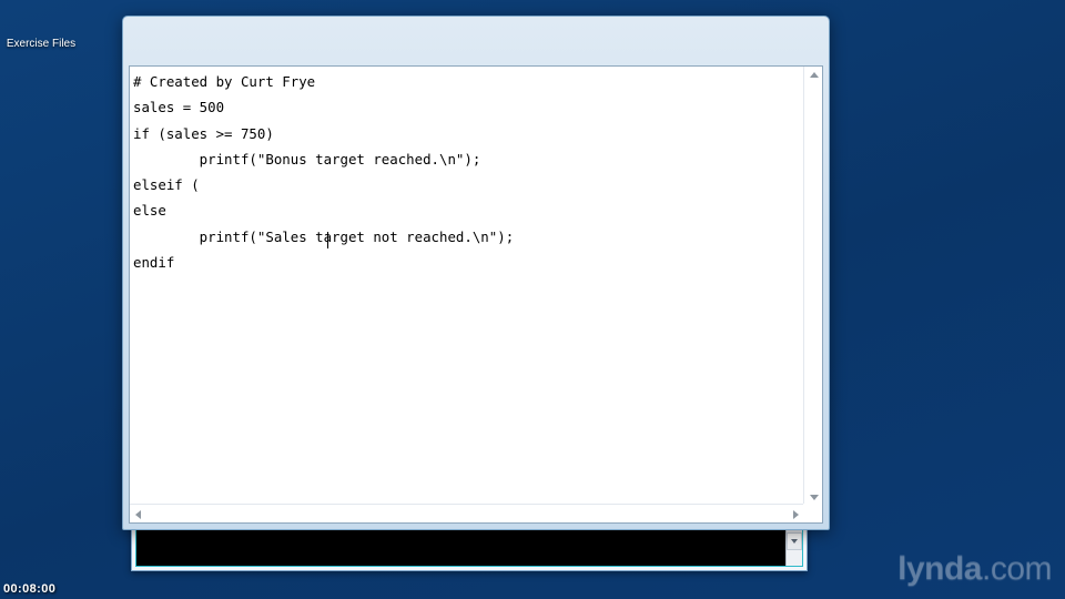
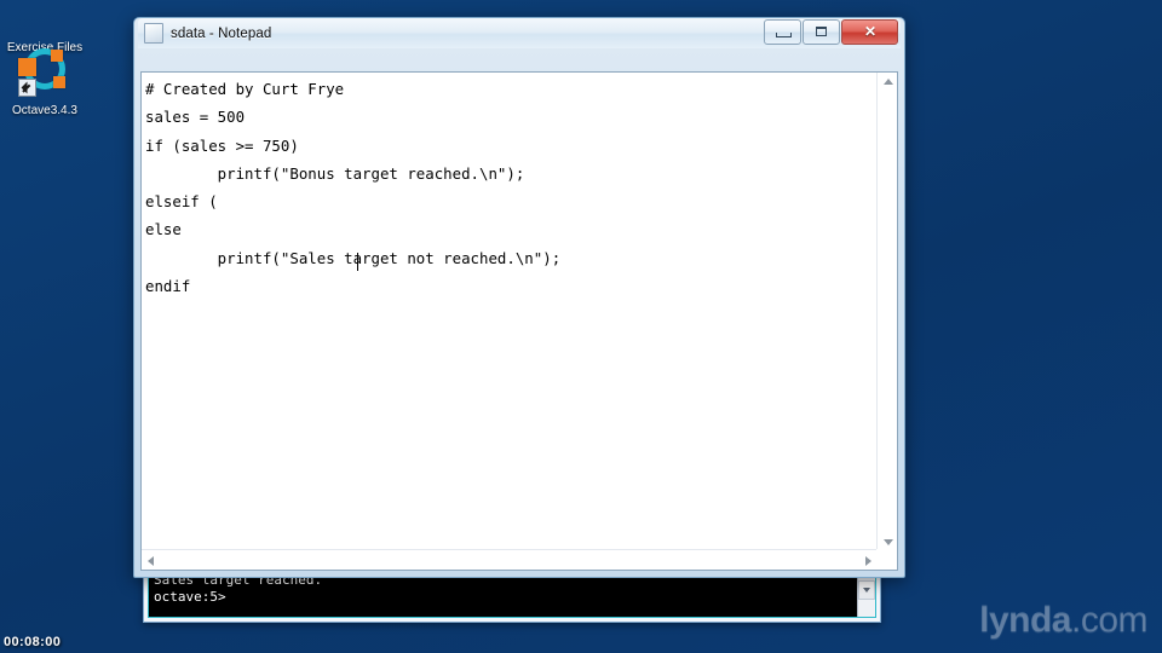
  Exercise Files
+ Octave3.4.3
+ Sales target reached.
+ octave:5>
+ sdata - Notepad
+ ✕
  # Created by Curt Frye
  sales = 500
  if (sales >= 750)
  printf("Bonus target reached.\n");
  elseif (
  else
  printf("Sales trget not reached.\n");
  endif
  00:08:00
  lynda.com
